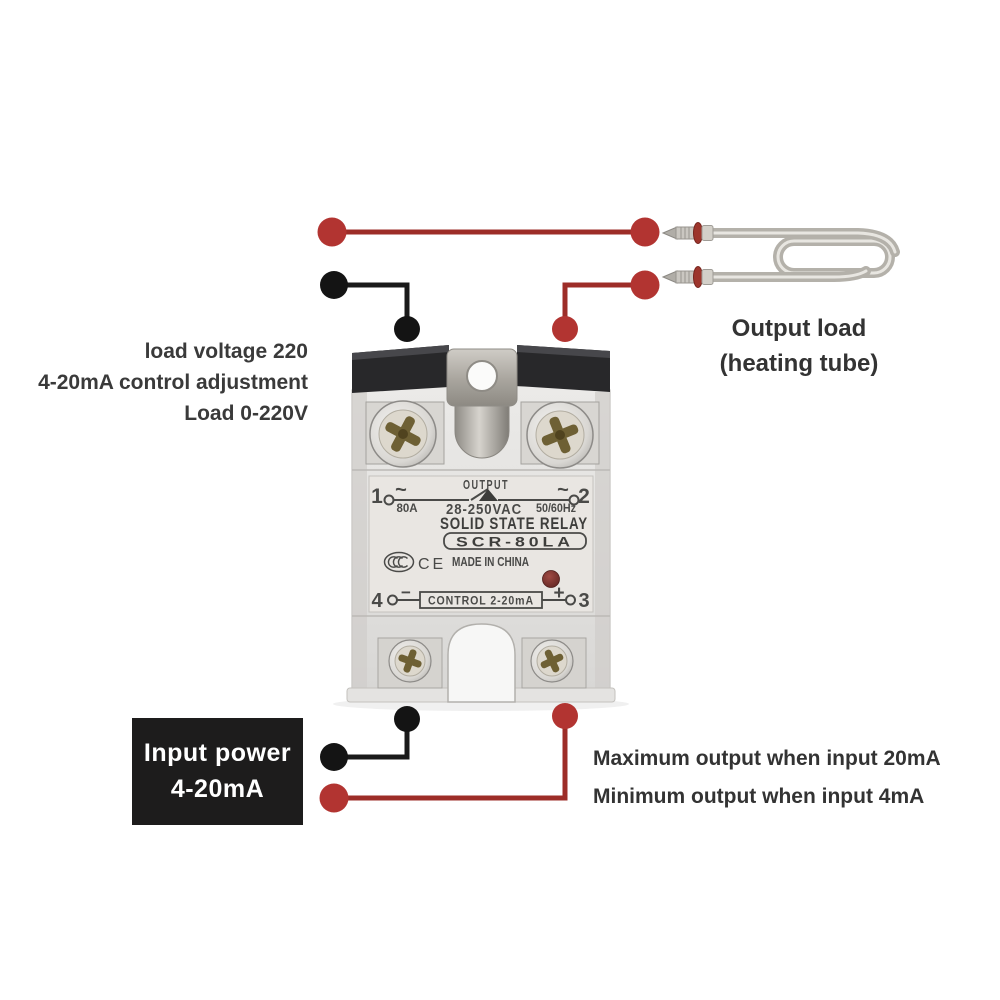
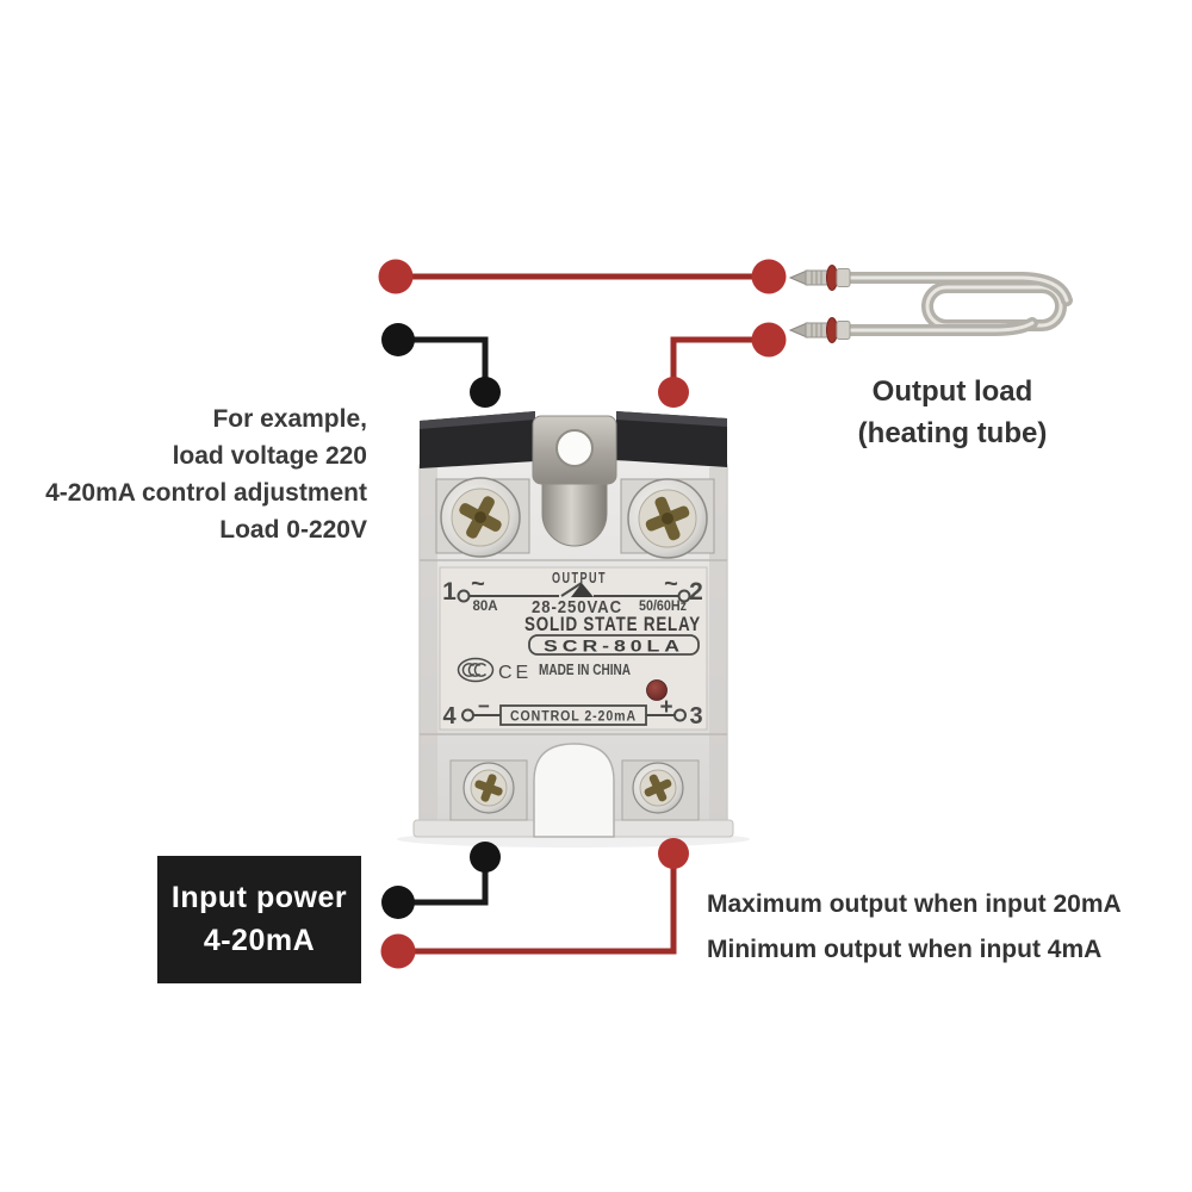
  1
  ~
  ~
  2
  OUTPUT
  80A
  28-250VAC
  50/60Hz
  SOLID STATE RELAY
  SCR-80LA
  CE
  MADE IN CHINA
  4
  −
  CONTROL 2-20mA
  +
  3
+ For example,
  load voltage 220
  4-20mA control adjustment
  Load 0-220V
  Output load
  (heating tube)
  Input power
  4-20mA
  Maximum output when input 20mA
  Minimum output when input 4mA
